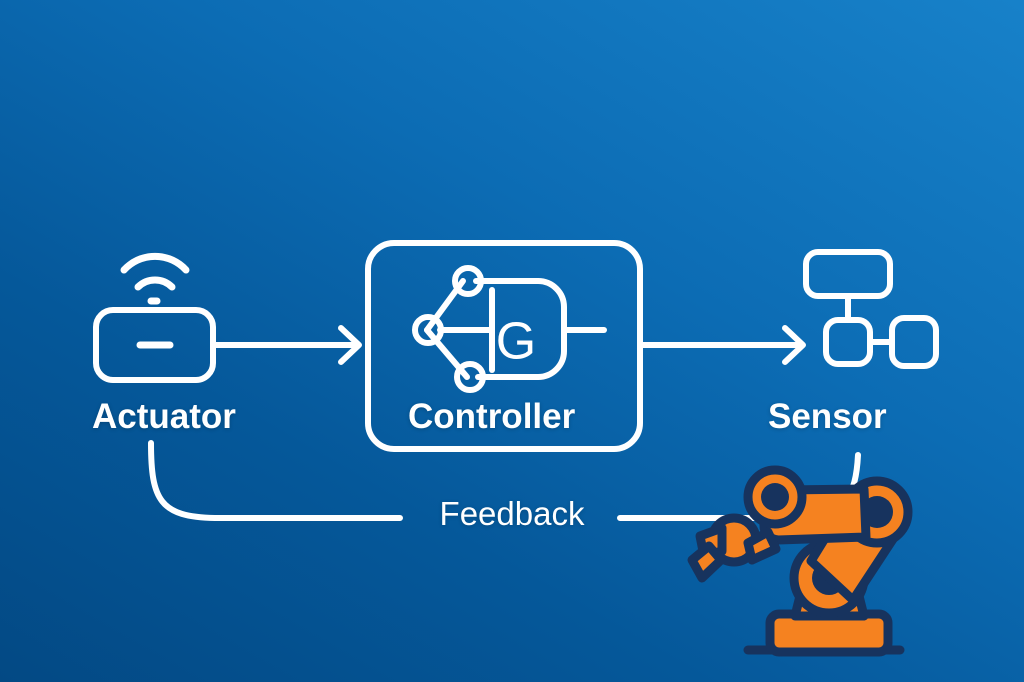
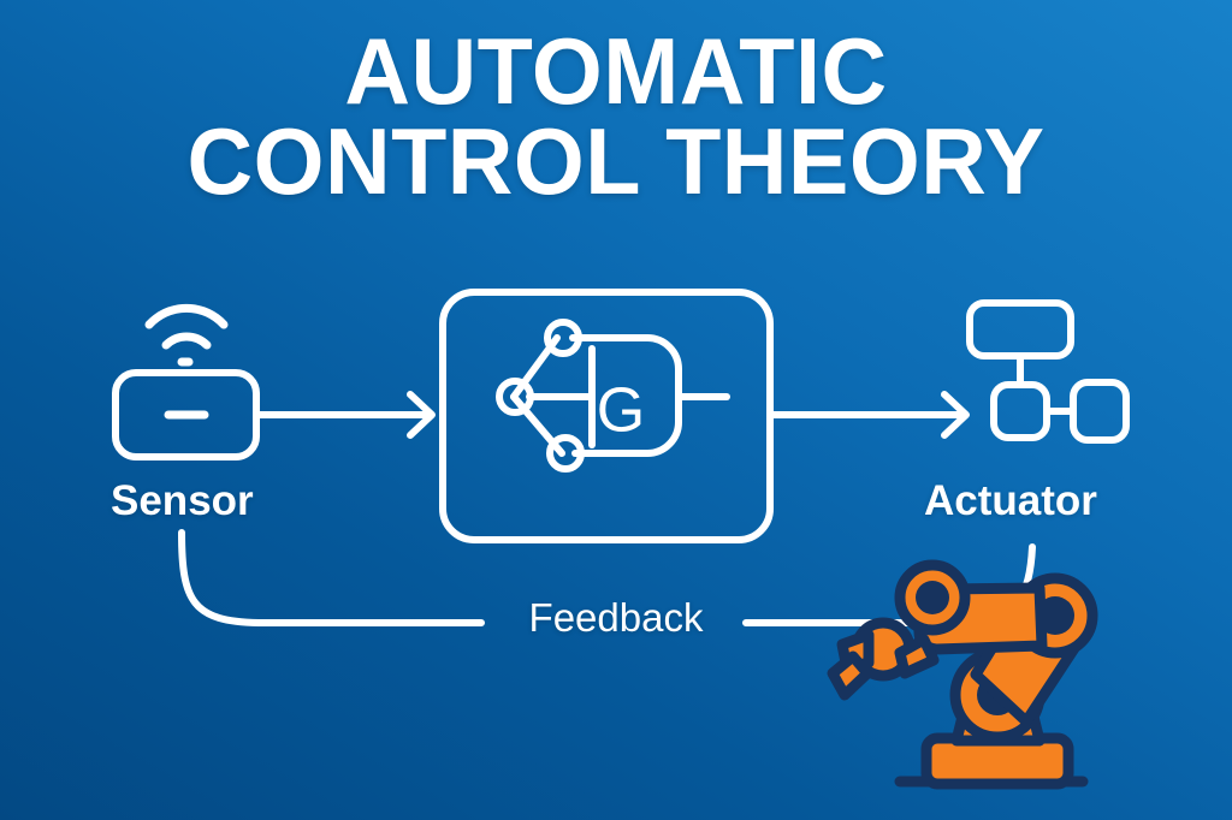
+ AUTOMATIC
+ CONTROL THEORY
  G
- Actuator
+ Sensor
- Controller
- Sensor
+ Actuator
  Feedback
